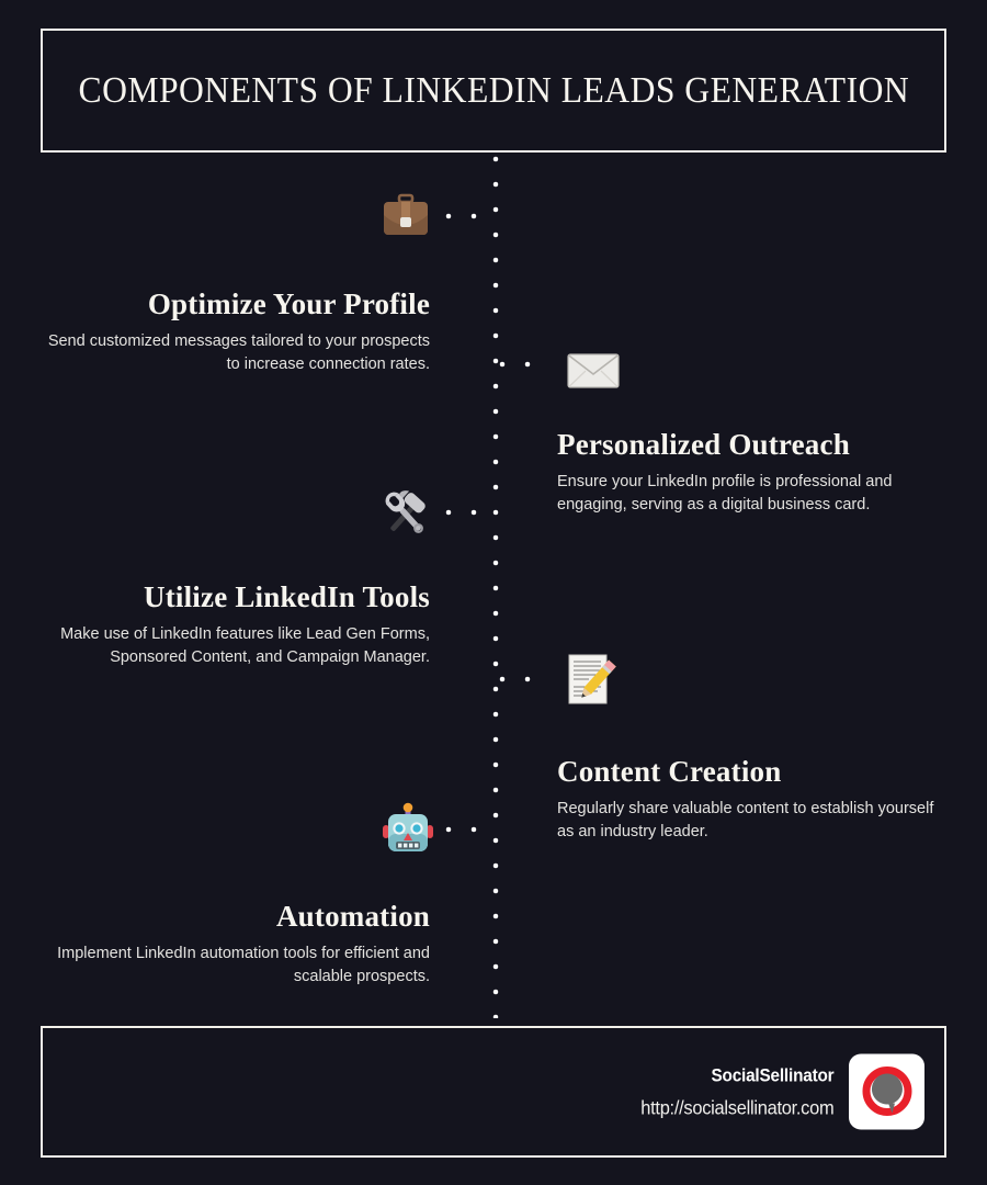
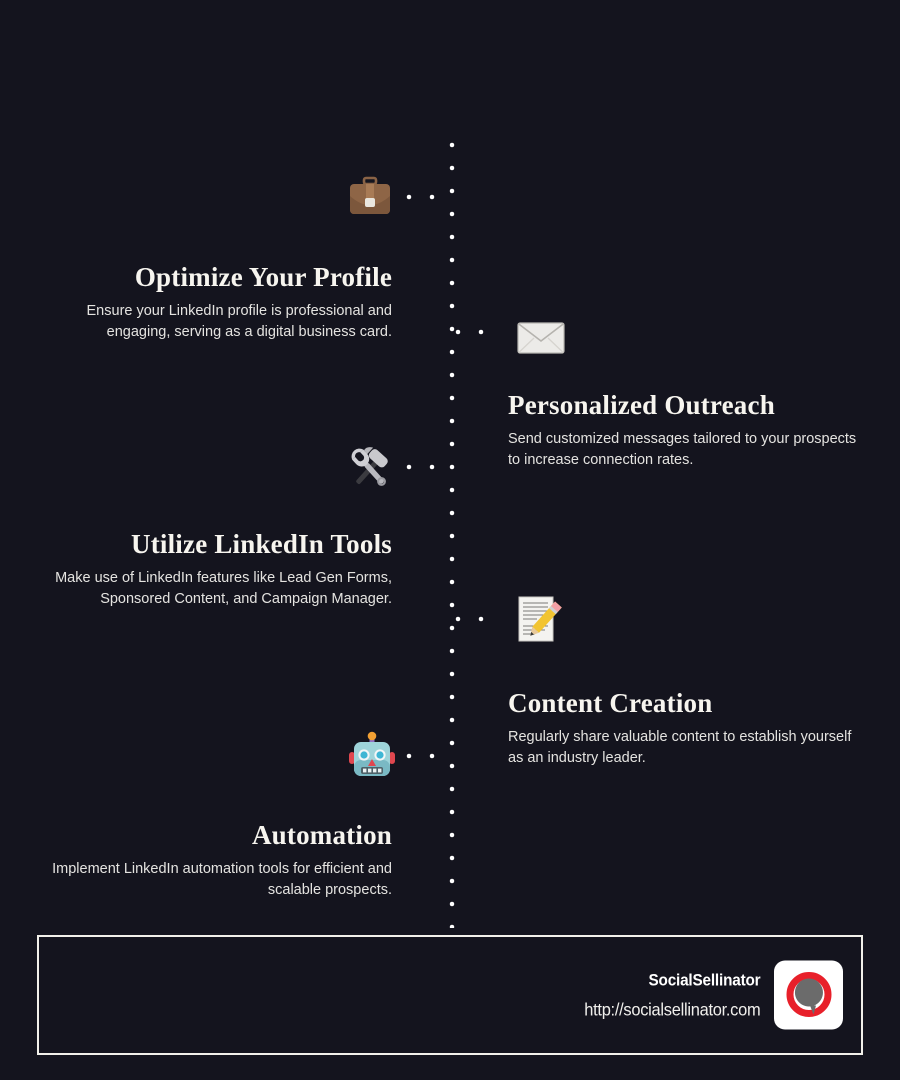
- COMPONENTS OF LINKEDIN LEADS GENERATION
  Optimize Your Profile
- Send customized messages tailored to your prospects to increase connection rates.
+ Ensure your LinkedIn profile is professional and engaging, serving as a digital business card.
  Personalized Outreach
- Ensure your LinkedIn profile is professional and engaging, serving as a digital business card.
+ Send customized messages tailored to your prospects to increase connection rates.
  Utilize LinkedIn Tools
  Make use of LinkedIn features like Lead Gen Forms, Sponsored Content, and Campaign Manager.
  Content Creation
  Regularly share valuable content to establish yourself as an industry leader.
  Automation
  Implement LinkedIn automation tools for efficient and scalable prospects.
  SocialSellinator
  http://socialsellinator.com
